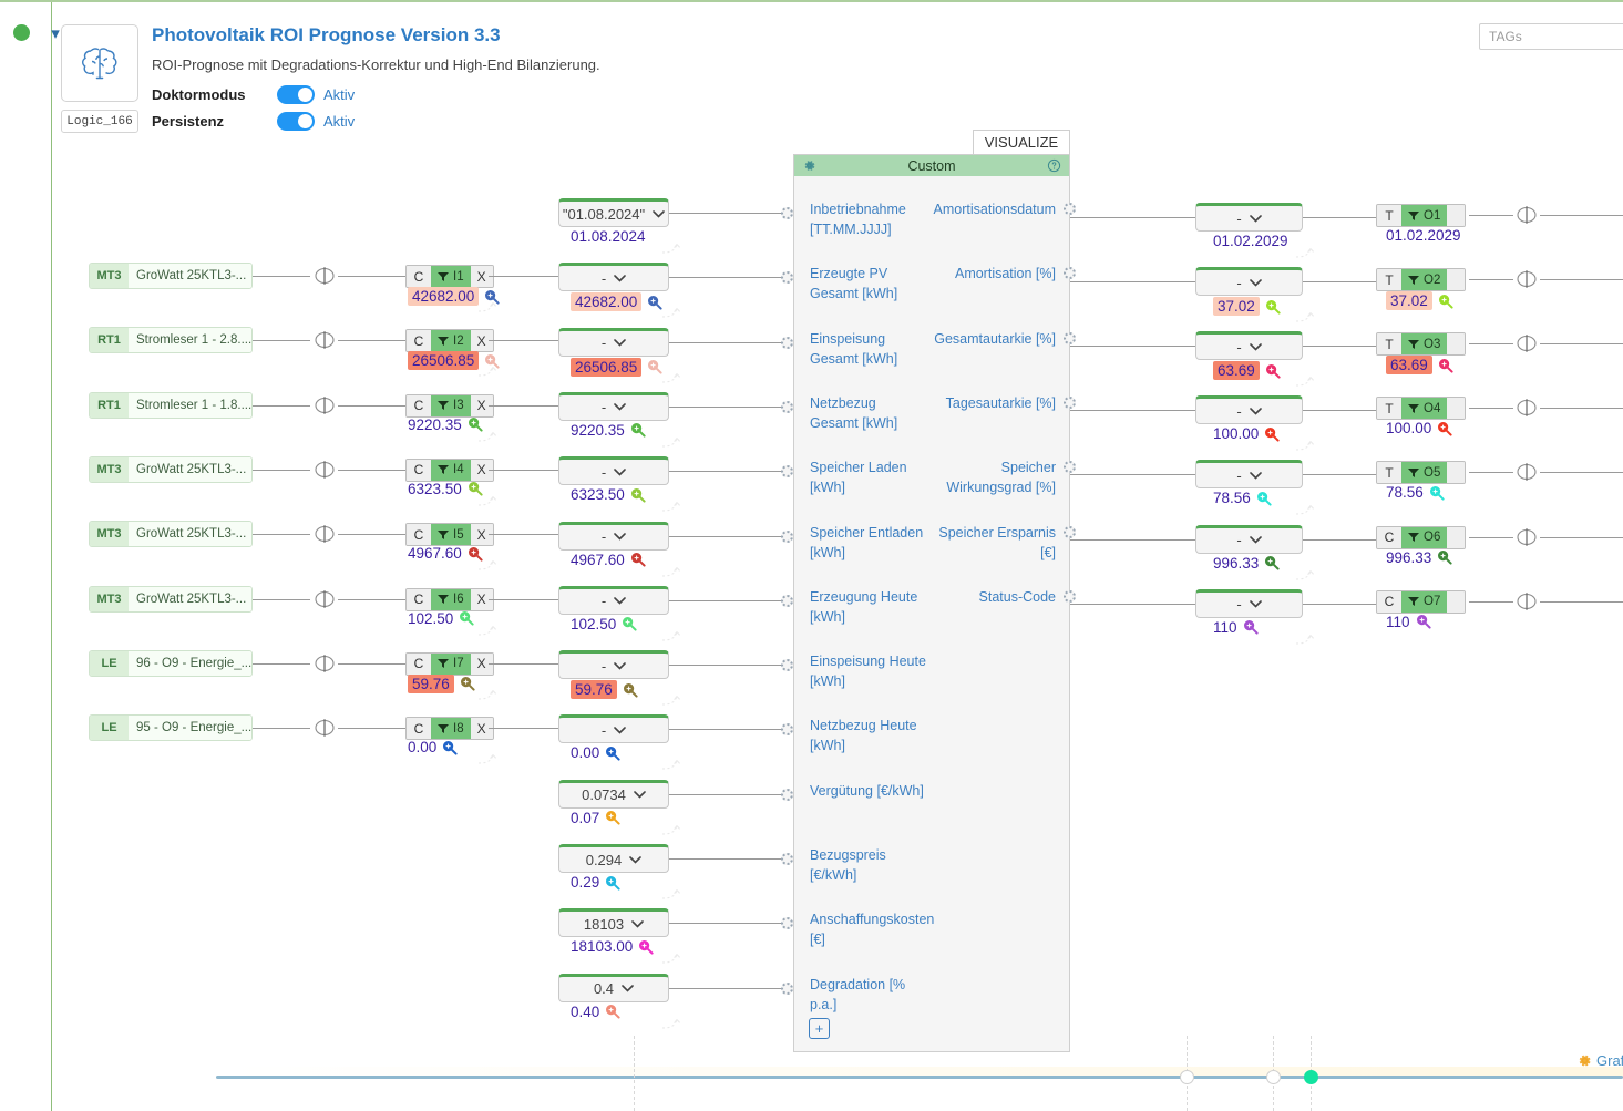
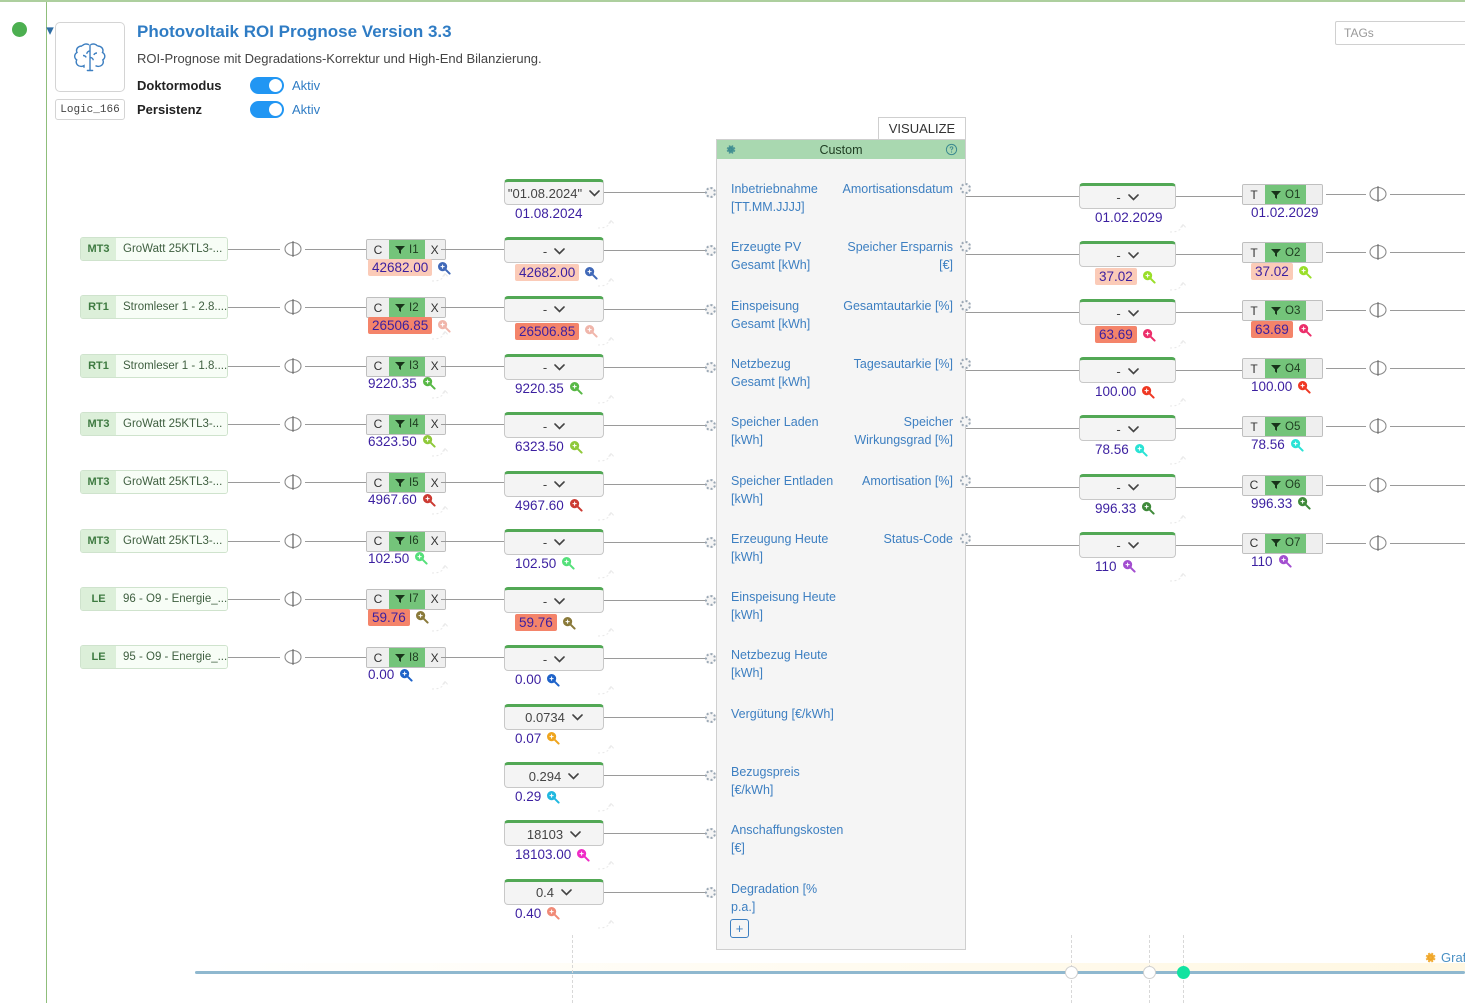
  ▾
  Logic_166
  Photovoltaik ROI Prognose Version 3.3
  ROI-Prognose mit Degradations-Korrektur und High-End Bilanzierung.
  Doktormodus
  Aktiv
  Persistenz
  Aktiv
  TAGs
  MT3
  GroWatt 25KTL3-...
  RT1
  Stromleser 1 - 2.8....
  RT1
  Stromleser 1 - 1.8....
  MT3
  GroWatt 25KTL3-...
  MT3
  GroWatt 25KTL3-...
  MT3
  GroWatt 25KTL3-...
  LE
  96 - O9 - Energie_...
  LE
  95 - O9 - Energie_...
  C
  I1
  X
  42682.00
  C
  I2
  X
  26506.85
  C
  I3
  X
  9220.35
  C
  I4
  X
  6323.50
  C
  I5
  X
  4967.60
  C
  I6
  X
  102.50
  C
  I7
  X
  59.76
  C
  I8
  X
  0.00
  "01.08.2024"
  01.08.2024
  -
  42682.00
  -
  26506.85
  -
  9220.35
  -
  6323.50
  -
  4967.60
  -
  102.50
  -
  59.76
  -
  0.00
  0.0734
  0.07
  0.294
  0.29
  18103
  18103.00
  0.4
  0.40
  -
  01.02.2029
  -
  37.02
  -
  63.69
  -
  100.00
  -
  78.56
  -
  996.33
  -
  110
  T
  O1
  01.02.2029
  T
  O2
  37.02
  T
  O3
  63.69
  T
  O4
  100.00
  T
  O5
  78.56
  C
  O6
  996.33
  C
  O7
  110
  VISUALIZE
  Custom
  Inbetriebnahme [TT.MM.JJJJ]
  Amortisationsdatum
  Erzeugte PV Gesamt [kWh]
- Amortisation [%]
+ Speicher Ersparnis [€]
  Einspeisung Gesamt [kWh]
  Gesamtautarkie [%]
  Netzbezug Gesamt [kWh]
  Tagesautarkie [%]
  Speicher Laden [kWh]
  Speicher Wirkungsgrad [%]
  Speicher Entladen [kWh]
- Speicher Ersparnis [€]
+ Amortisation [%]
  Erzeugung Heute [kWh]
  Status-Code
  Einspeisung Heute [kWh]
  Netzbezug Heute [kWh]
  Vergütung [€/kWh]
  Bezugspreis [€/kWh]
  Anschaffungskoste [€]
  Degradation [% p.a.]
  +
  Graf
